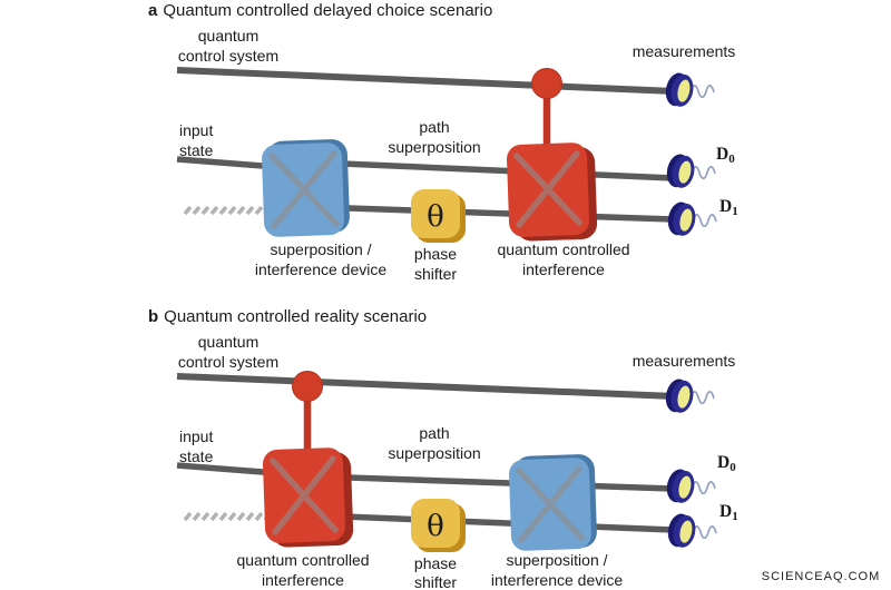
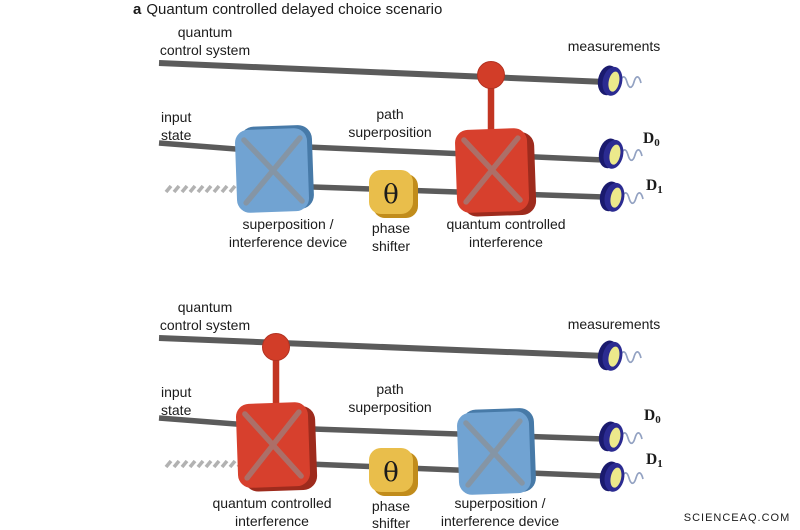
  a Quantum controlled delayed choice scenario
  θ
  quantum
  control system
  measurements
  input
  state
  path
  superposition
  superposition /
  interference device
  phase
  shifter
  quantum controlled
  interference
  D0
  D1
- b Quantum controlled reality scenario
  θ
  quantum
  control system
  measurements
  input
  state
  path
  superposition
  quantum controlled
  interference
  phase
  shifter
  superposition /
  interference device
  D0
  D1
  SCIENCEAQ.COM
